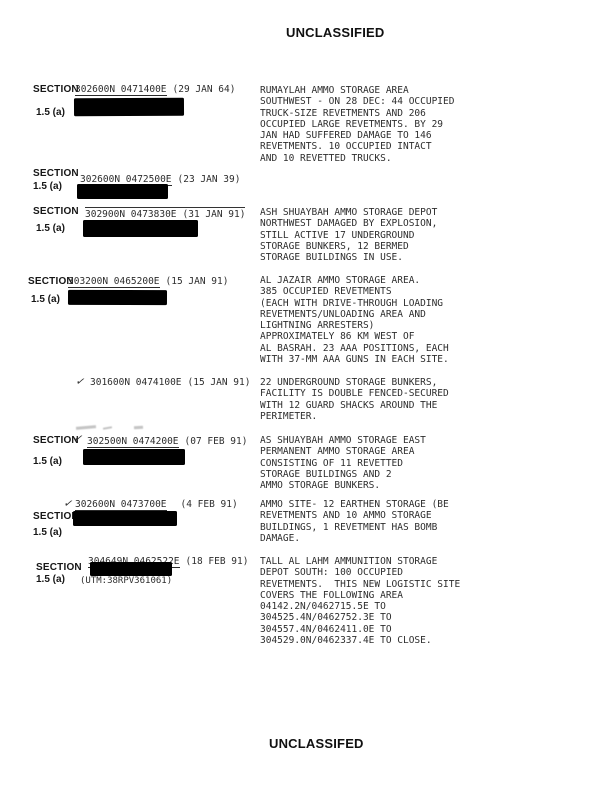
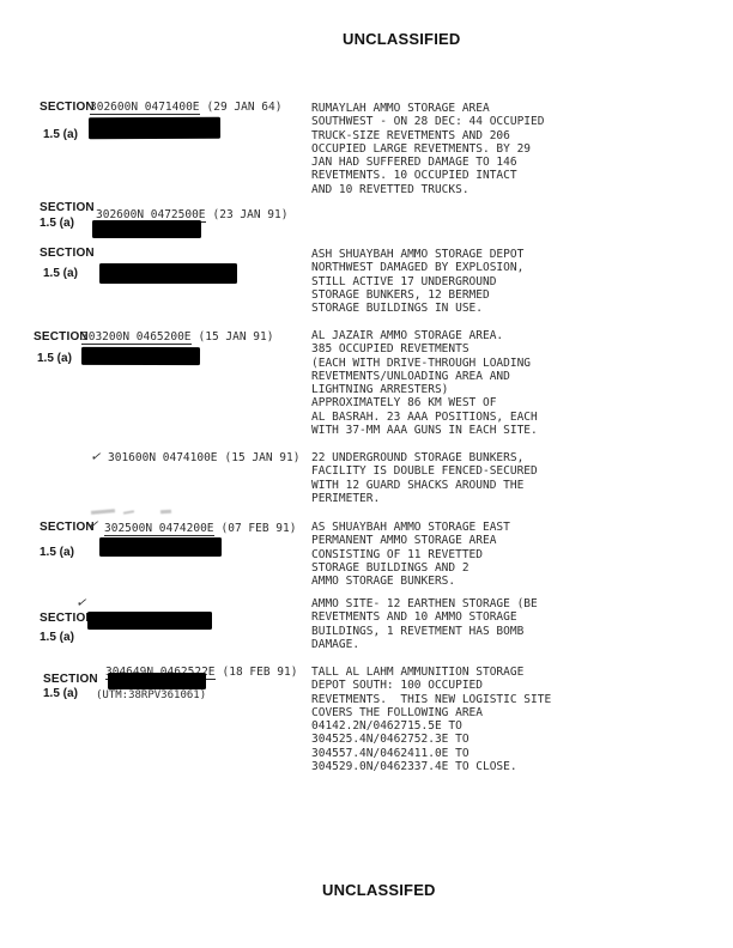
  UNCLASSIFIED
  SECTION
  302600N 0471400E (29 JAN 64)
  1.5 (a)
  RUMAYLAH AMMO STORAGE AREA
  SOUTHWEST - ON 28 DEC: 44 OCCUPIED
  TRUCK-SIZE REVETMENTS AND 206
  OCCUPIED LARGE REVETMENTS. BY 29
  JAN HAD SUFFERED DAMAGE TO 146
  REVETMENTS. 10 OCCUPIED INTACT
  AND 10 REVETTED TRUCKS.
  SECTION
- 302600N 0472500E (23 JAN 39)
+ 302600N 0472500E (23 JAN 91)
  1.5 (a)
  SECTION
- 302900N 0473830E (31 JAN 91)
  1.5 (a)
  ASH SHUAYBAH AMMO STORAGE DEPOT
  NORTHWEST DAMAGED BY EXPLOSION,
  STILL ACTIVE 17 UNDERGROUND
  STORAGE BUNKERS, 12 BERMED
  STORAGE BUILDINGS IN USE.
  SECTION
  303200N 0465200E (15 JAN 91)
  1.5 (a)
  AL JAZAIR AMMO STORAGE AREA.
  385 OCCUPIED REVETMENTS
  (EACH WITH DRIVE-THROUGH LOADING
  REVETMENTS/UNLOADING AREA AND
  LIGHTNING ARRESTERS)
  APPROXIMATELY 86 KM WEST OF
  AL BASRAH. 23 AAA POSITIONS, EACH
  WITH 37-MM AAA GUNS IN EACH SITE.
  301600N 0474100E (15 JAN 91)
  22 UNDERGROUND STORAGE BUNKERS,
  FACILITY IS DOUBLE FENCED-SECURED
  WITH 12 GUARD SHACKS AROUND THE
  PERIMETER.
  SECTION
  302500N 0474200E (07 FEB 91)
  1.5 (a)
  AS SHUAYBAH AMMO STORAGE EAST
  PERMANENT AMMO STORAGE AREA
  CONSISTING OF 11 REVETTED
  STORAGE BUILDINGS AND 2
  AMMO STORAGE BUNKERS.
- 302600N 0473700E (4 FEB 91)
  SECTIO
  1.5 (a)
  AMMO SITE- 12 EARTHEN STORAGE (BE
  REVETMENTS AND 10 AMMO STORAGE
  BUILDINGS, 1 REVETMENT HAS BOMB
  DAMAGE.
  SECTION
  1.5 (a)
  (UTM:38RPV361061)
  TALL AL LAHM AMMUNITION STORAGE
  DEPOT SOUTH: 100 OCCUPIED
  REVETMENTS. THIS NEW LOGISTIC SITE
  COVERS THE FOLLOWING AREA
  04142.2N/0462715.5E TO
  304525.4N/0462752.3E TO
  304557.4N/0462411.0E TO
  304529.0N/0462337.4E TO CLOSE.
  UNCLASSIFED
